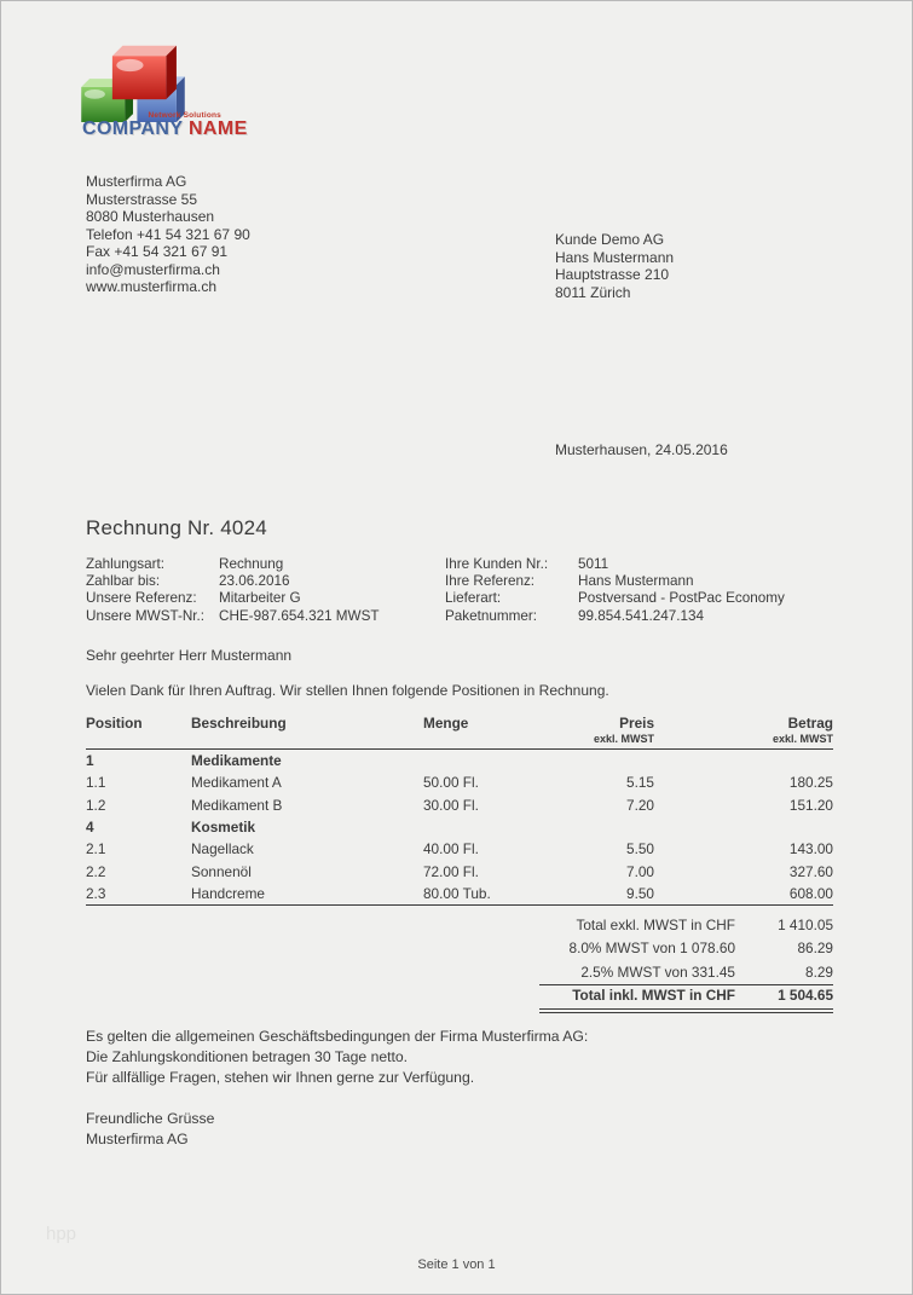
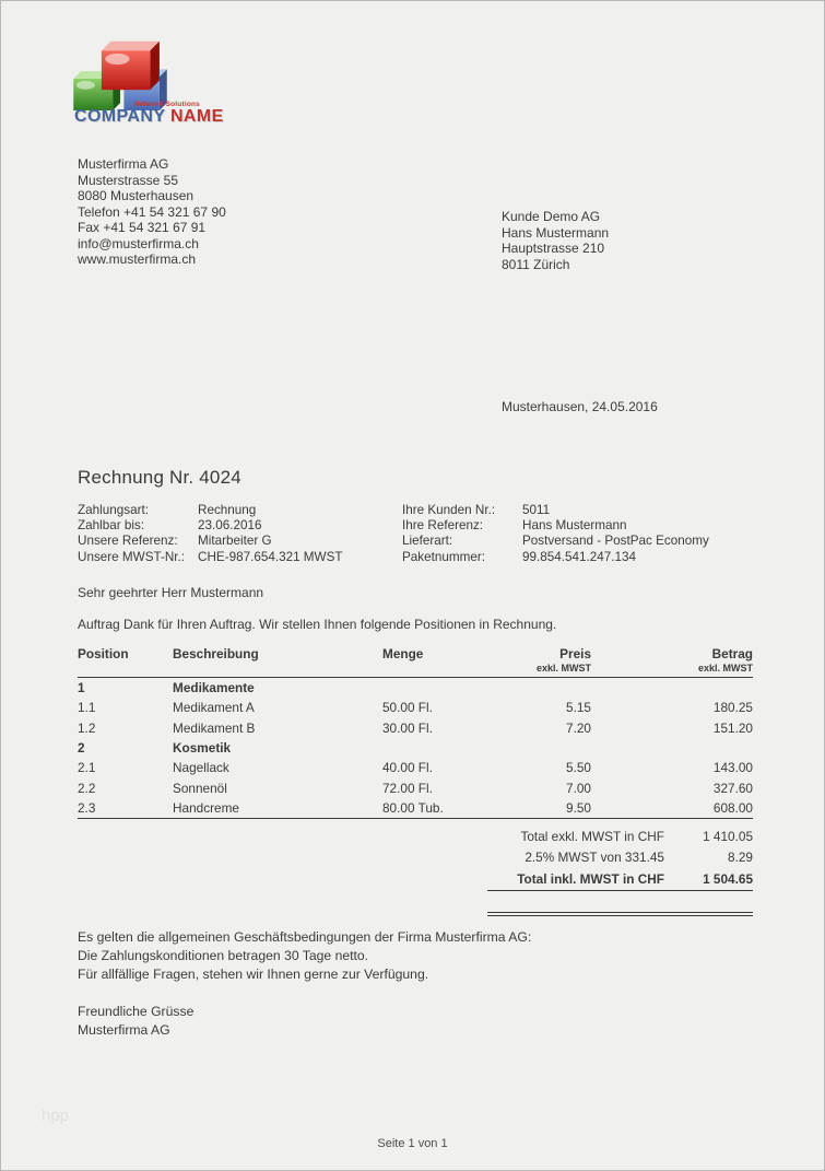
  COMPANY NAME
  Musterfirma AG
  Musterstrasse 55
  8080 Musterhausen
  Telefon +41 54 321 67 90
  Fax +41 54 321 67 91
  info@musterfirma.ch
  www.musterfirma.ch
  Kunde Demo AG
  Hans Mustermann
  Hauptstrasse 210
  8011 Zürich
  Musterhausen, 24.05.2016
  Rechnung Nr. 4024
  Zahlungsart: Rechnung
  Zahlbar bis: 23.06.2016
  Unsere Referenz: Mitarbeiter G
  Unsere MWST-Nr.: CHE-987.654.321 MWST
  Ihre Kunden Nr.: 5011
  Ihre Referenz: Hans Mustermann
  Lieferart: Postversand - PostPac Economy
  Paketnummer: 99.854.541.247.134
  Sehr geehrter Herr Mustermann
- Vielen Dank für Ihren Auftrag. Wir stellen Ihnen folgende Positionen in Rechnung.
+ Auftrag Dank für Ihren Auftrag. Wir stellen Ihnen folgende Positionen in Rechnung.
  Position
  Beschreibung
  Menge
  Preis
  exkl. MWST
  Betrag
  exkl. MWST
  1
  Medikamente
  1.1
  Medikament A
  50.00 Fl.
  5.15
  180.25
  1.2
  Medikament B
  30.00 Fl.
  7.20
  151.20
- 4
+ 2
  Kosmetik
  2.1
  Nagellack
  40.00 Fl.
  5.50
  143.00
  2.2
  Sonnenöl
  72.00 Fl.
  7.00
  327.60
  2.3
  Handcreme
  80.00 Tub.
  9.50
  608.00
  Total exkl. MWST in CHF
  1 410.05
- 8.0% MWST von 1 078.60
- 86.29
  2.5% MWST von 331.45
  8.29
  Total inkl. MWST in CHF
  1 504.65
  Es gelten die allgemeinen Geschäftsbedingungen der Firma Musterfirma AG:
  Die Zahlungskonditionen betragen 30 Tage netto.
  Für allfällige Fragen, stehen wir Ihnen gerne zur Verfügung.
  Freundliche Grüsse
  Musterfirma AG
  Seite 1 von 1
